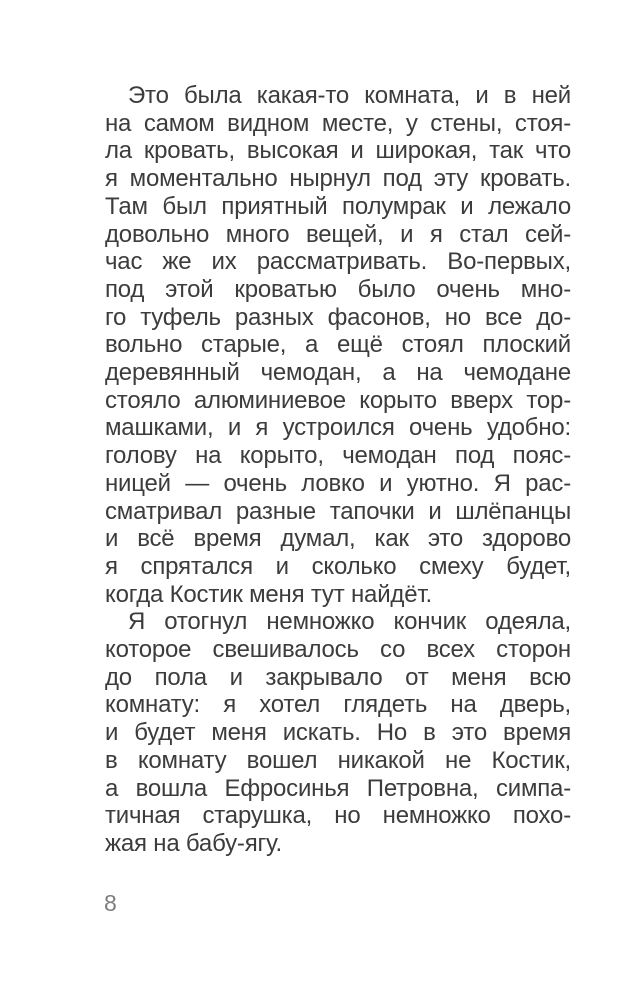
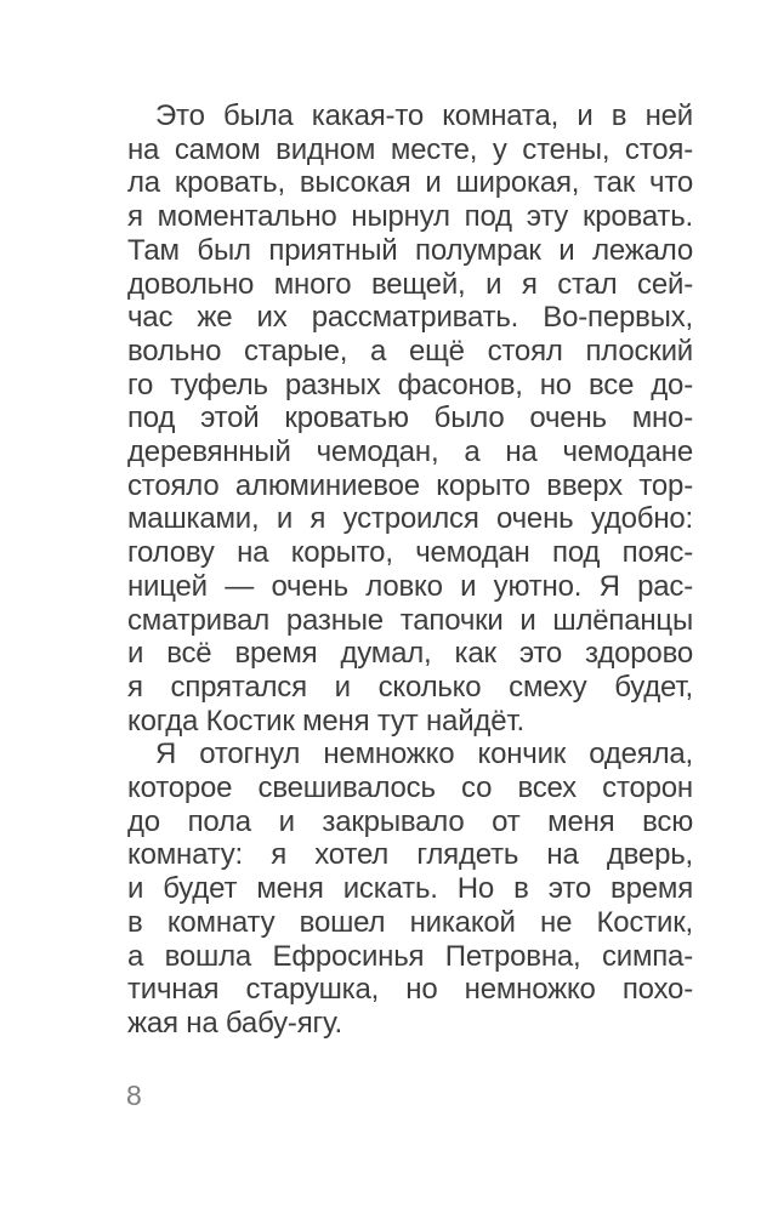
  Это была какая-то комната, и в ней
  на самом видном месте, у стены, стоя-
  ла кровать, высокая и широкая, так что
  я моментально нырнул под эту кровать.
  Там был приятный полумрак и лежало
  довольно много вещей, и я стал сей-
  час же их рассматривать. Во-первых,
- под этой кроватью было очень мно-
+ вольно старые, а ещё стоял плоский
  го туфель разных фасонов, но все до-
- вольно старые, а ещё стоял плоский
+ под этой кроватью было очень мно-
  деревянный чемодан, а на чемодане
  стояло алюминиевое корыто вверх тор-
  машками, и я устроился очень удобно:
  голову на корыто, чемодан под пояс-
  ницей — очень ловко и уютно. Я рас-
  сматривал разные тапочки и шлёпанцы
  и всё время думал, как это здорово
  я спрятался и сколько смеху будет,
  когда Костик меня тут найдёт.
  Я отогнул немножко кончик одеяла,
  которое свешивалось со всех сторон
  до пола и закрывало от меня всю
  комнату: я хотел глядеть на дверь,
  и будет меня искать. Но в это время
  в комнату вошел никакой не Костик,
  а вошла Ефросинья Петровна, симпа-
  тичная старушка, но немножко похо-
  жая на бабу-ягу.
  8
